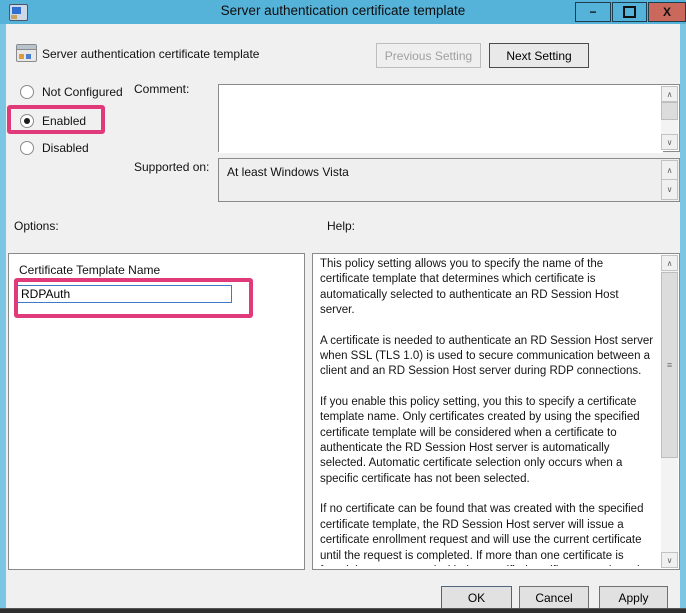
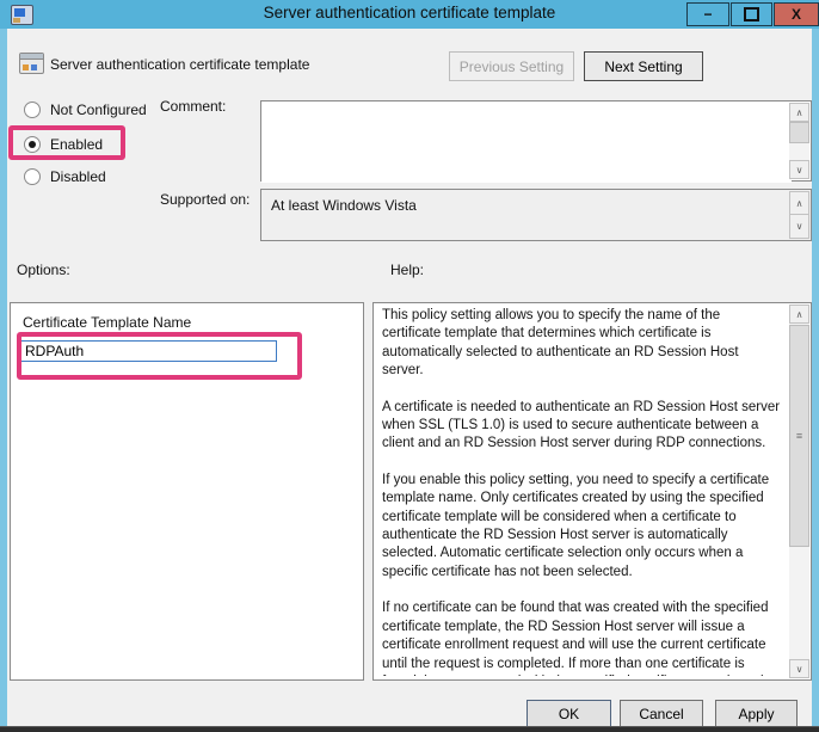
  Server authentication certificate template
  −
  X
  Server authentication certificate template
  Previous Setting
  Next Setting
  Not Configured
  Enabled
  Disabled
  Comment:
  ∧
  ∨
  Supported on:
  At least Windows Vista
  ∧
  ∨
  Options:
  Help:
  Certificate Template Name
  RDPAuth
  This policy setting allows you to specify the name of the certificate template that determines which certificate is automatically selected to authenticate an RD Session Host server.
- A certificate is needed to authenticate an RD Session Host server when SSL (TLS 1.0) is used to secure communication between a client and an RD Session Host server during RDP connections.
+ A certificate is needed to authenticate an RD Session Host server when SSL (TLS 1.0) is used to secure authenticate between a client and an RD Session Host server during RDP connections.
- If you enable this policy setting, you this to specify a certificate template name. Only certificates created by using the specified certificate template will be considered when a certificate to authenticate the RD Session Host server is automatically selected. Automatic certificate selection only occurs when a specific certificate has not been selected.
+ If you enable this policy setting, you need to specify a certificate template name. Only certificates created by using the specified certificate template will be considered when a certificate to authenticate the RD Session Host server is automatically selected. Automatic certificate selection only occurs when a specific certificate has not been selected.
  ∧
  ≡
  ∨
  OK
  Cancel
  Apply
